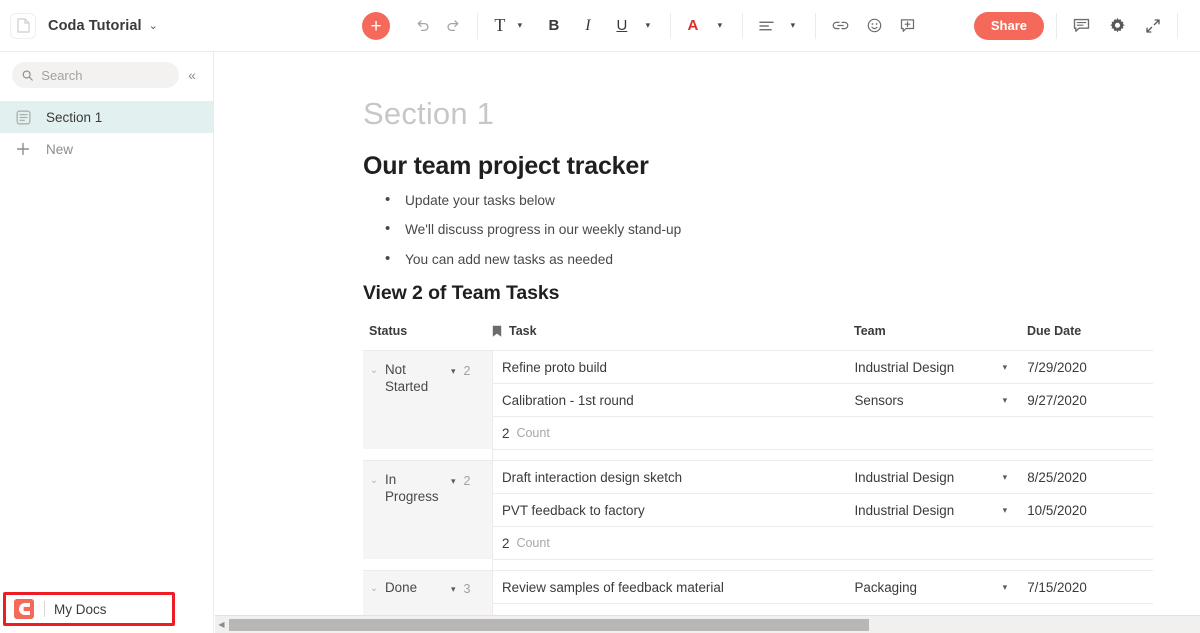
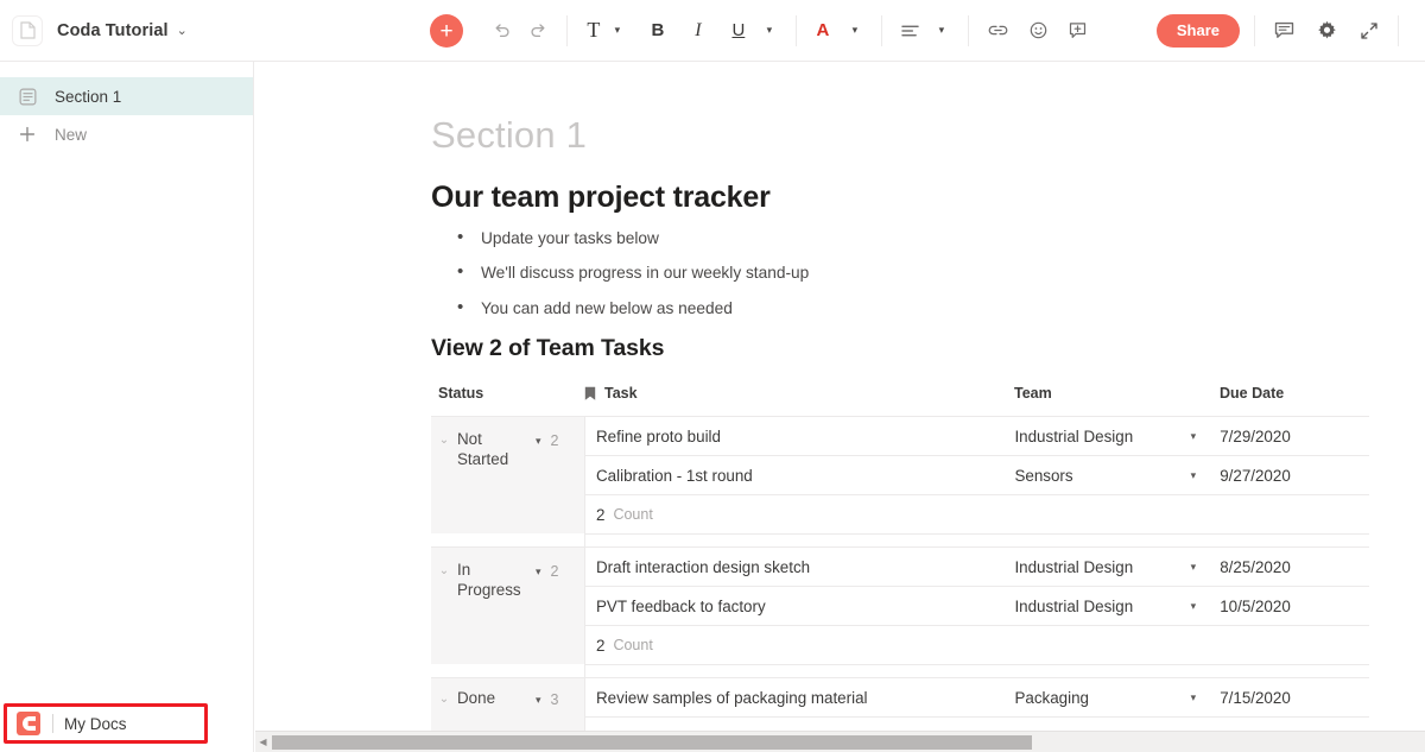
  Coda Tutorial
  ⌄
  +
  T
  ▾
  B
  I
  U
  ▾
  A
  ▾
  ▾
  Share
- Search
- «
  Section 1
  New
  My Docs
  Section 1
  Our team project tracker
  Update your tasks below
  We'll discuss progress in our weekly stand-up
- You can add new tasks as needed
+ You can add new below as needed
  View 2 of Team Tasks
  Status
  Task
  Team
  Due Date
  ⌄
  Not Started
  ▾
  2
  ⌄
  In Progress
  ▾
  2
  ⌄
  Done
  ▾
  3
  Refine proto build
  Industrial Design
  ▾
  7/29/2020
  Calibration - 1st round
  Sensors
  ▾
  9/27/2020
  2
  Count
  Draft interaction design sketch
  Industrial Design
  ▾
  8/25/2020
  PVT feedback to factory
  Industrial Design
  ▾
  10/5/2020
  2
  Count
- Review samples of feedback material
+ Review samples of packaging material
  Packaging
  ▾
  7/15/2020
  ◀
